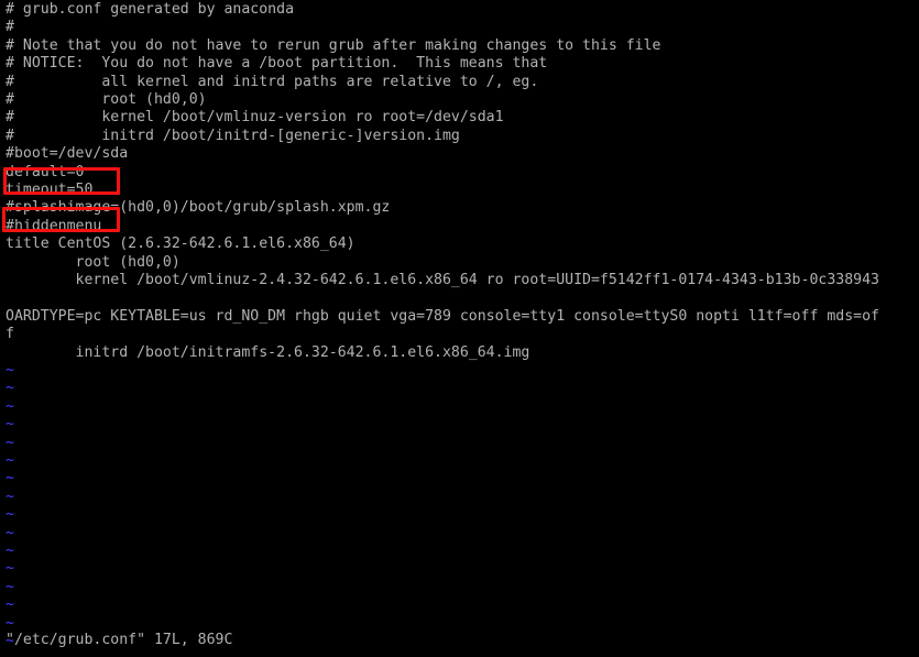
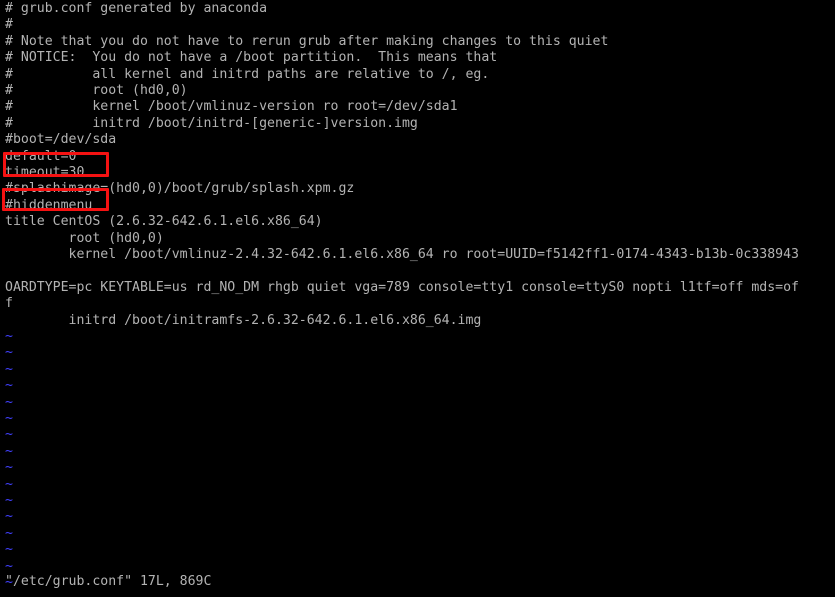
  # grub.conf generated by anaconda
  #
- # Note that you do not have to rerun grub after making changes to this file
+ # Note that you do not have to rerun grub after making changes to this quiet
  # NOTICE: You do not have a /boot partition. This means that
  # all kernel and initrd paths are relative to /, eg.
  # root (hd0,0)
  # kernel /boot/vmlinuz-version ro root=/dev/sda1
  # initrd /boot/initrd-[generic-]version.img
  #boot=/dev/sda
  default=0
- timeout=50
+ timeout=30
  #splashimage=(hd0,0)/boot/grub/splash.xpm.gz
  #hiddenmenu
  title CentOS (2.6.32-642.6.1.el6.x86_64)
  root (hd0,0)
  kernel /boot/vmlinuz-2.4.32-642.6.1.el6.x86_64 ro root=UUID=f5142ff1-0174-4343-b13b-0c338943
  OARDTYPE=pc KEYTABLE=us rd_NO_DM rhgb quiet vga=789 console=tty1 console=ttyS0 nopti l1tf=off mds=of
  f
  initrd /boot/initramfs-2.6.32-642.6.1.el6.x86_64.img
  ~
  ~
  ~
  ~
  ~
  ~
  ~
  ~
  ~
  ~
  ~
  ~
  ~
  ~
  ~
  ~
  "/etc/grub.conf" 17L, 869C
